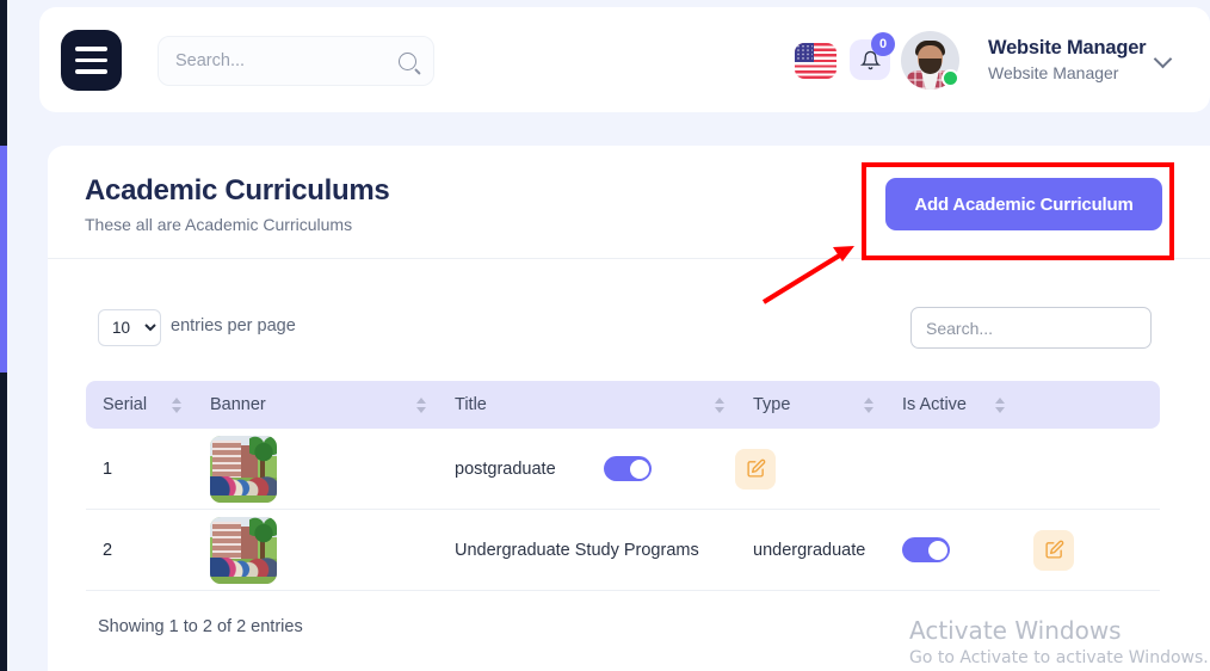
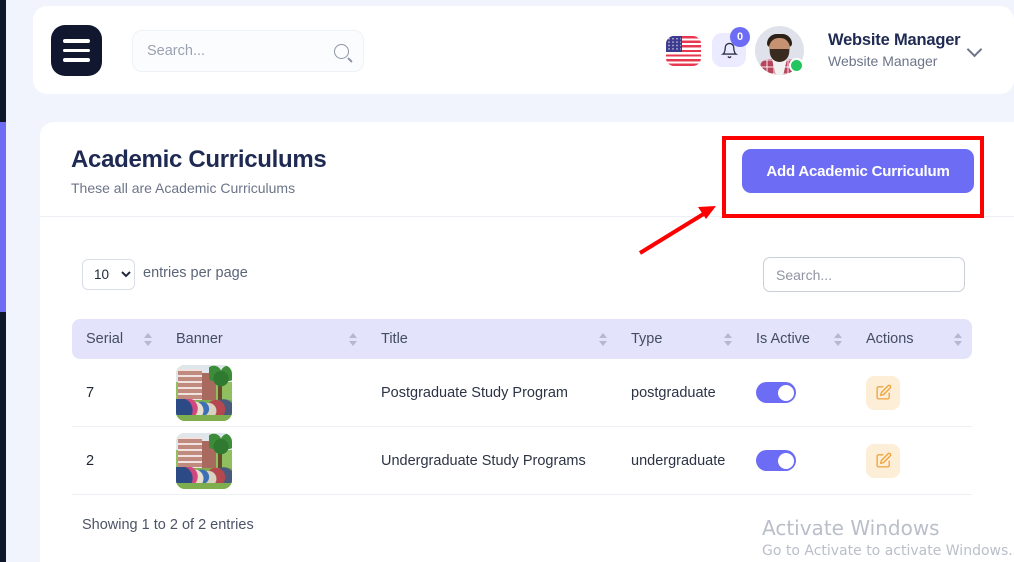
  Search...
  0
  Website Manager
  Website Manager
  Academic Curriculums
  These all are Academic Curriculums
  Add Academic Curriculum
  10
  entries per page
  Search...
  Serial
  Banner
  Title
  Type
  Is Active
+ Actions
- 1
+ 7
+ Postgraduate Study Program
  postgraduate
  2
  Undergraduate Study Programs
  undergraduate
  Showing 1 to 2 of 2 entries
  Activate Windows
  Go to Activate to activate Windows.
